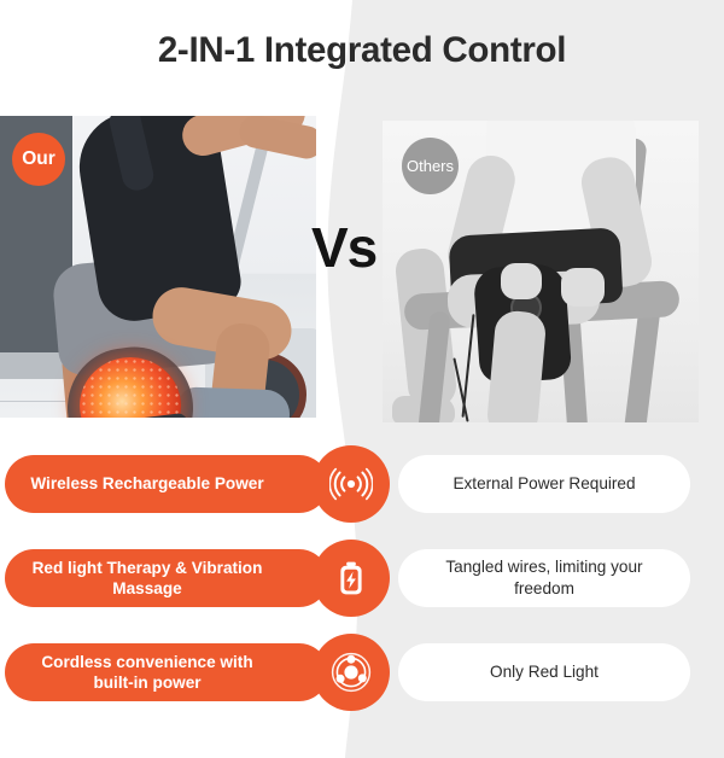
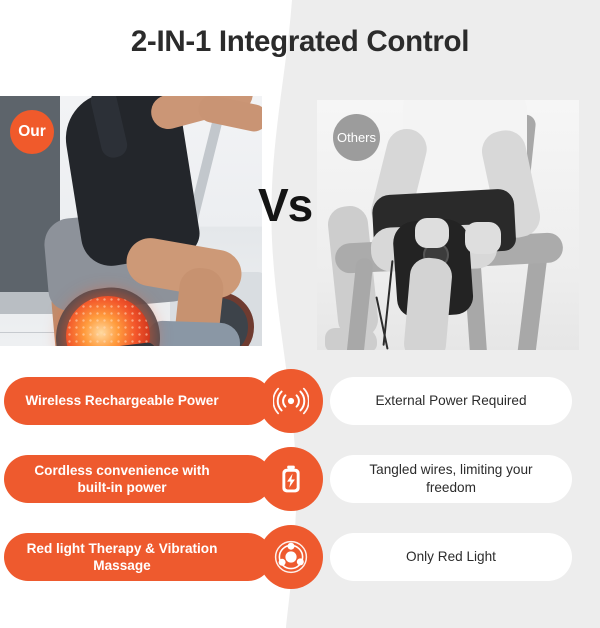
  2-IN-1 Integrated Control
  Our
  Others
  Vs
  Wireless Rechargeable Power
  External Power Required
- Red light Therapy & Vibration Massage
+ Cordless convenience with built-in power
  Tangled wires, limiting your freedom
- Cordless convenience with built-in power
+ Red light Therapy & Vibration Massage
  Only Red Light
